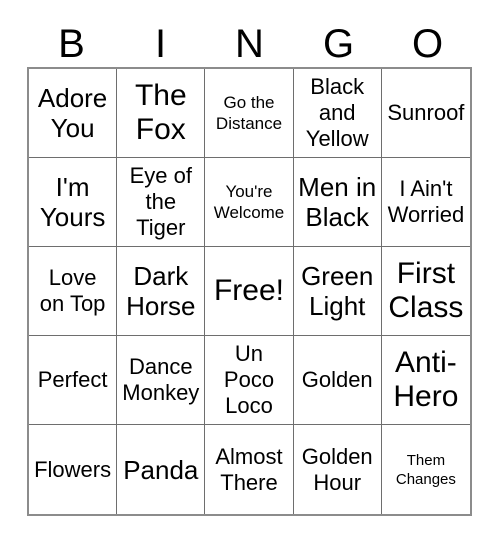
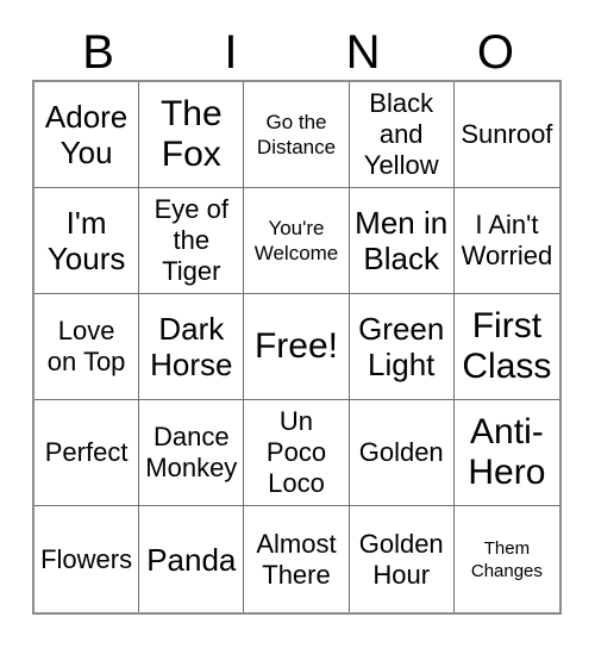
  B
  I
  N
- G
  O
  Adore
  You
  The
  Fox
  Go the
  Distance
  Black
  and
  Yellow
  Sunroof
  I'm
  Yours
  Eye of
  the
  Tiger
  You're
  Welcome
  Men in
  Black
  I Ain't
  Worried
  Love
  on Top
  Dark
  Horse
  Free!
  Green
  Light
  First
  Class
  Perfect
  Dance
  Monkey
  Un
  Poco
  Loco
  Golden
  Anti-
  Hero
  Flowers
  Panda
  Almost
  There
  Golden
  Hour
  Them
  Changes
